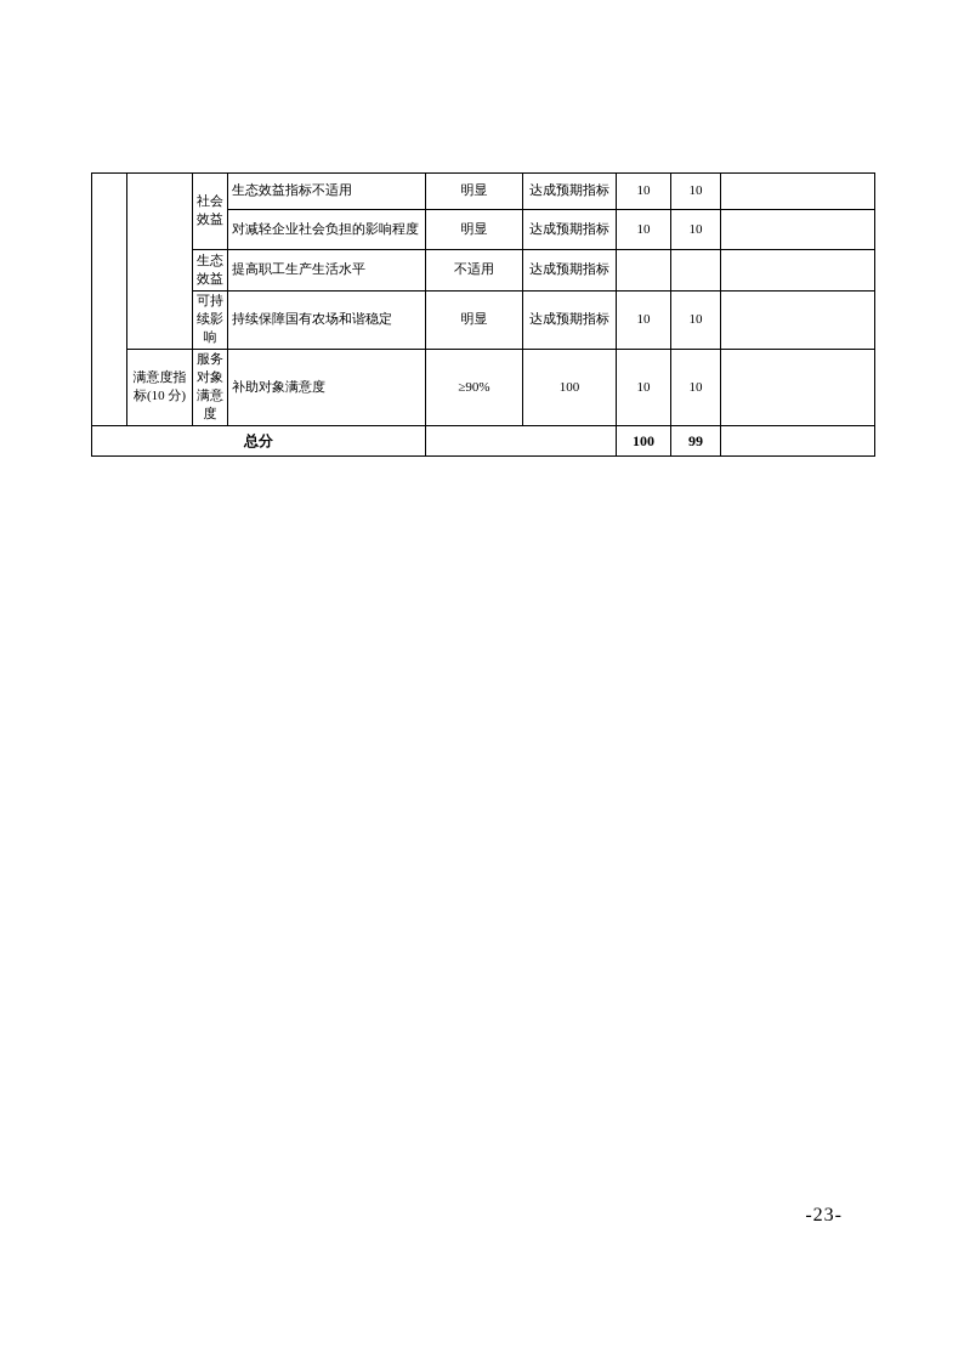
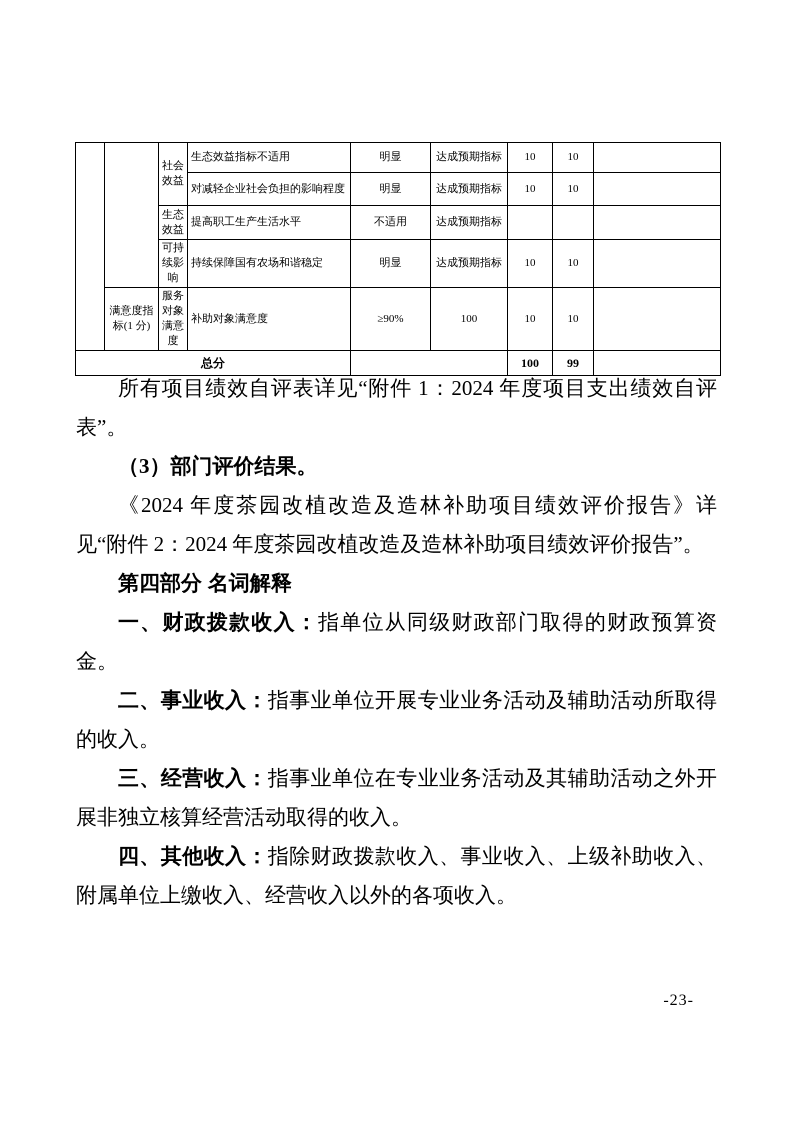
  		社会效益	生态效益指标不适用	明显	达成预期指标	10	10
  对减轻企业社会负担的影响程度	明显	达成预期指标	10	10
  生态效益	提高职工生产生活水平	不适用	达成预期指标
  可持续影响	持续保障国有农场和谐稳定	明显	达成预期指标	10	10
- 满意度指标(10 分)	服务对象满意度	补助对象满意度	≥90%	100	10	10
+ 满意度指标(1 分)	服务对象满意度	补助对象满意度	≥90%	100	10	10
  总分		100	99
+ 所有项目绩效自评表详见“附件 1：2024 年度项目支出绩效自评表”。
+ （3）部门评价结果。
+ 《2024 年度茶园改植改造及造林补助项目绩效评价报告》详见“附件 2：2024 年度茶园改植改造及造林补助项目绩效评价报告”。
+ 第四部分 名词解释
+ 一、财政拨款收入：指单位从同级财政部门取得的财政预算资金。
+ 二、事业收入：指事业单位开展专业业务活动及辅助活动所取得的收入。
+ 三、经营收入：指事业单位在专业业务活动及其辅助活动之外开展非独立核算经营活动取得的收入。
+ 四、其他收入：指除财政拨款收入、事业收入、上级补助收入、附属单位上缴收入、经营收入以外的各项收入。
  -23-
